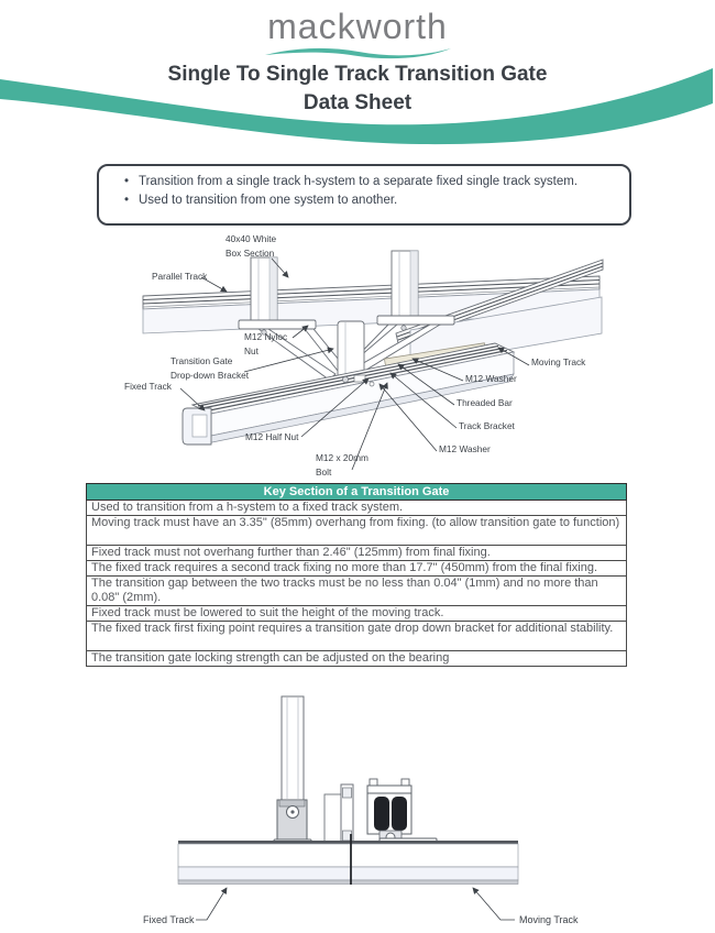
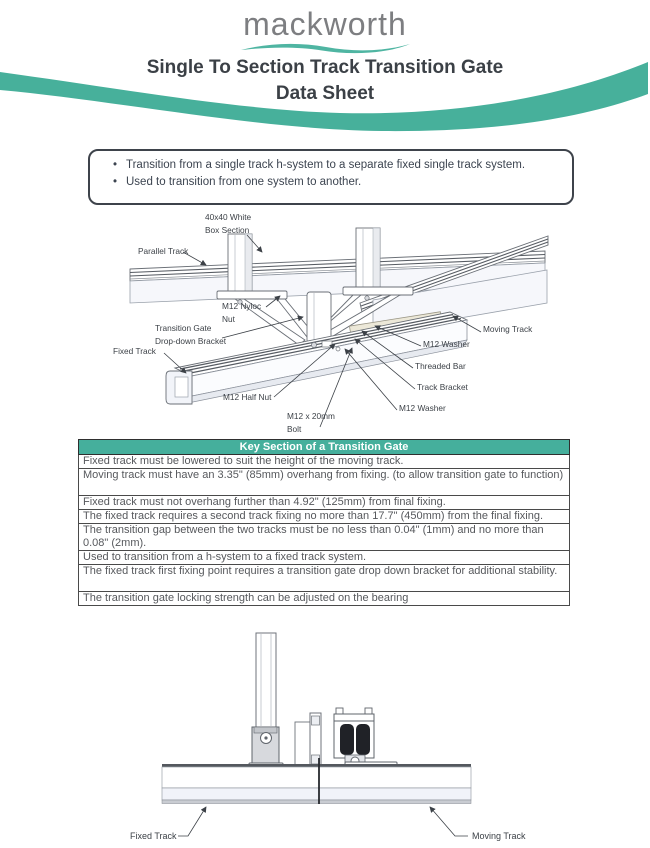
  mackworth
- Single To Single Track Transition Gate
+ Single To Section Track Transition Gate
  Data Sheet
  •
  Transition from a single track h-system to a separate fixed single track system.
  •
  Used to transition from one system to another.
  40x40 White
  Box Section
  Parallel Track
  M12 Nyloc
  Nut
  Transition Gate
  Drop-down Bracket
  Fixed Track
  M12 Half Nut
  M12 x 20mm
  Bolt
  Moving Track
  M12 Washer
  Threaded Bar
  Track Bracket
  M12 Washer
  Key Section of a Transition Gate
- Used to transition from a h-system to a fixed track system.
+ Fixed track must be lowered to suit the height of the moving track.
  Moving track must have an 3.35" (85mm) overhang from fixing. (to allow transition gate to function)
- Fixed track must not overhang further than 2.46" (125mm) from final fixing.
+ Fixed track must not overhang further than 4.92" (125mm) from final fixing.
  The fixed track requires a second track fixing no more than 17.7" (450mm) from the final fixing.
  The transition gap between the two tracks must be no less than 0.04" (1mm) and no more than 0.08" (2mm).
- Fixed track must be lowered to suit the height of the moving track.
+ Used to transition from a h-system to a fixed track system.
  The fixed track first fixing point requires a transition gate drop down bracket for additional stability.
  The transition gate locking strength can be adjusted on the bearing
  Fixed Track
  Moving Track
